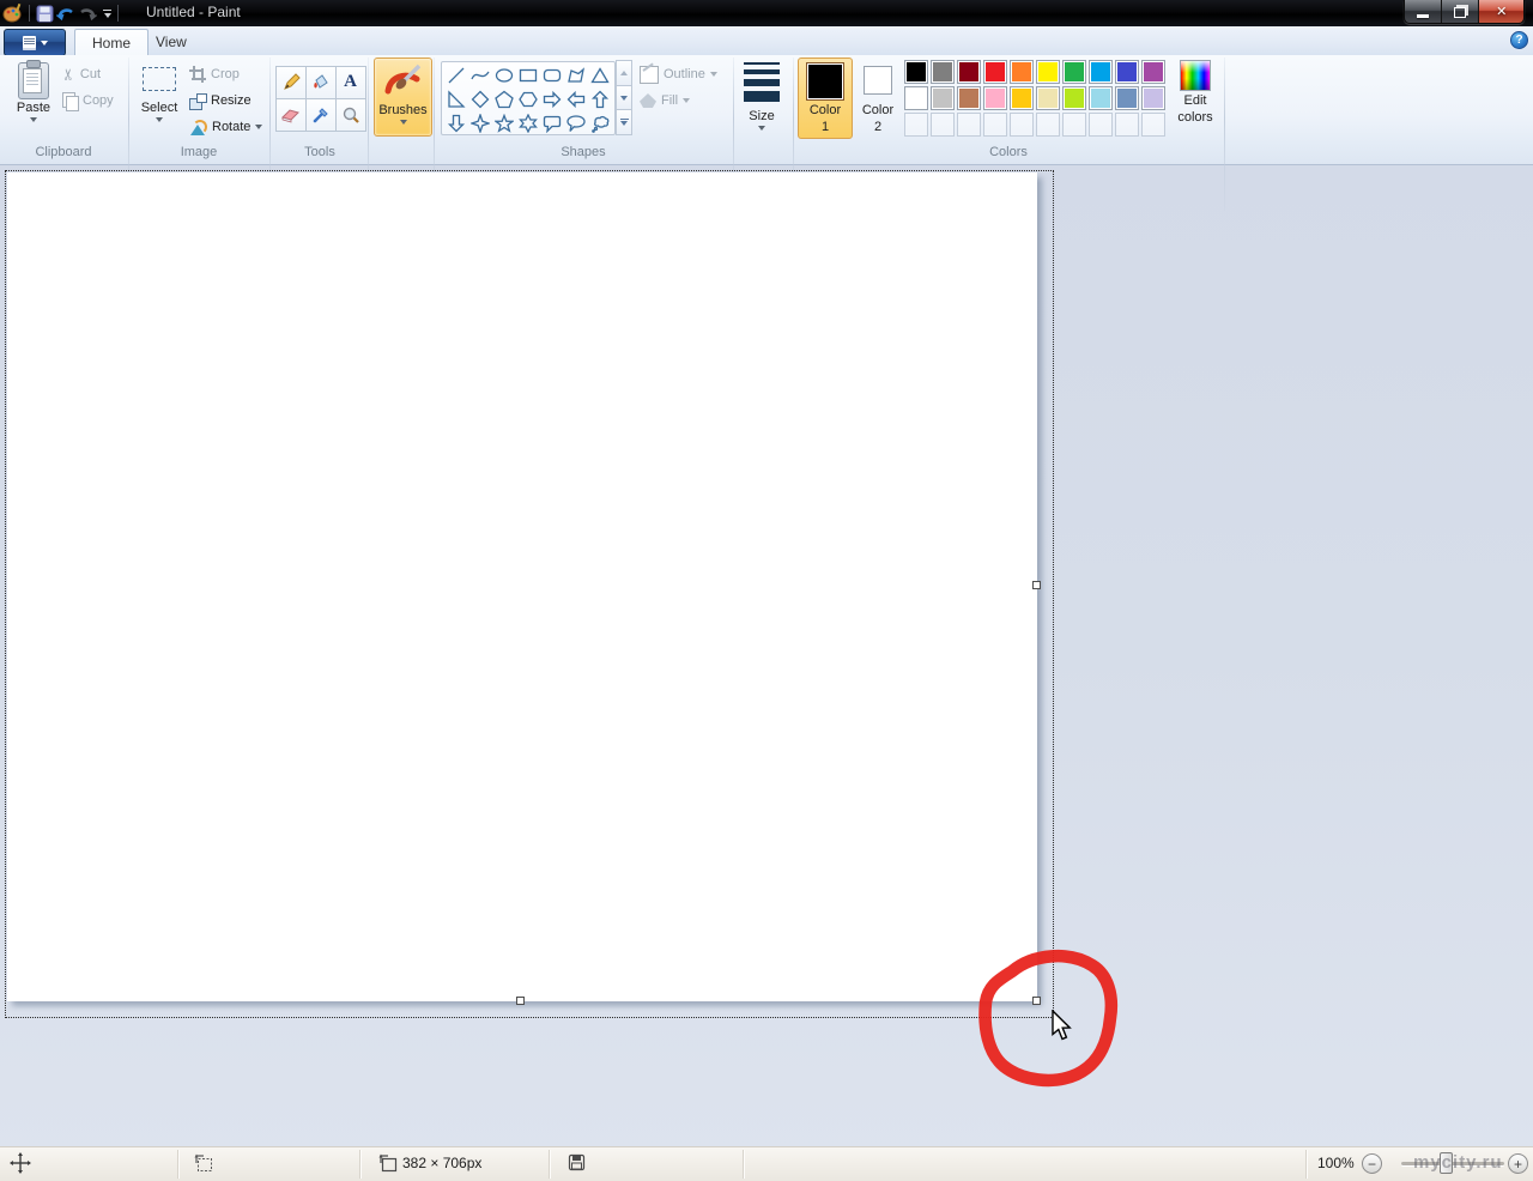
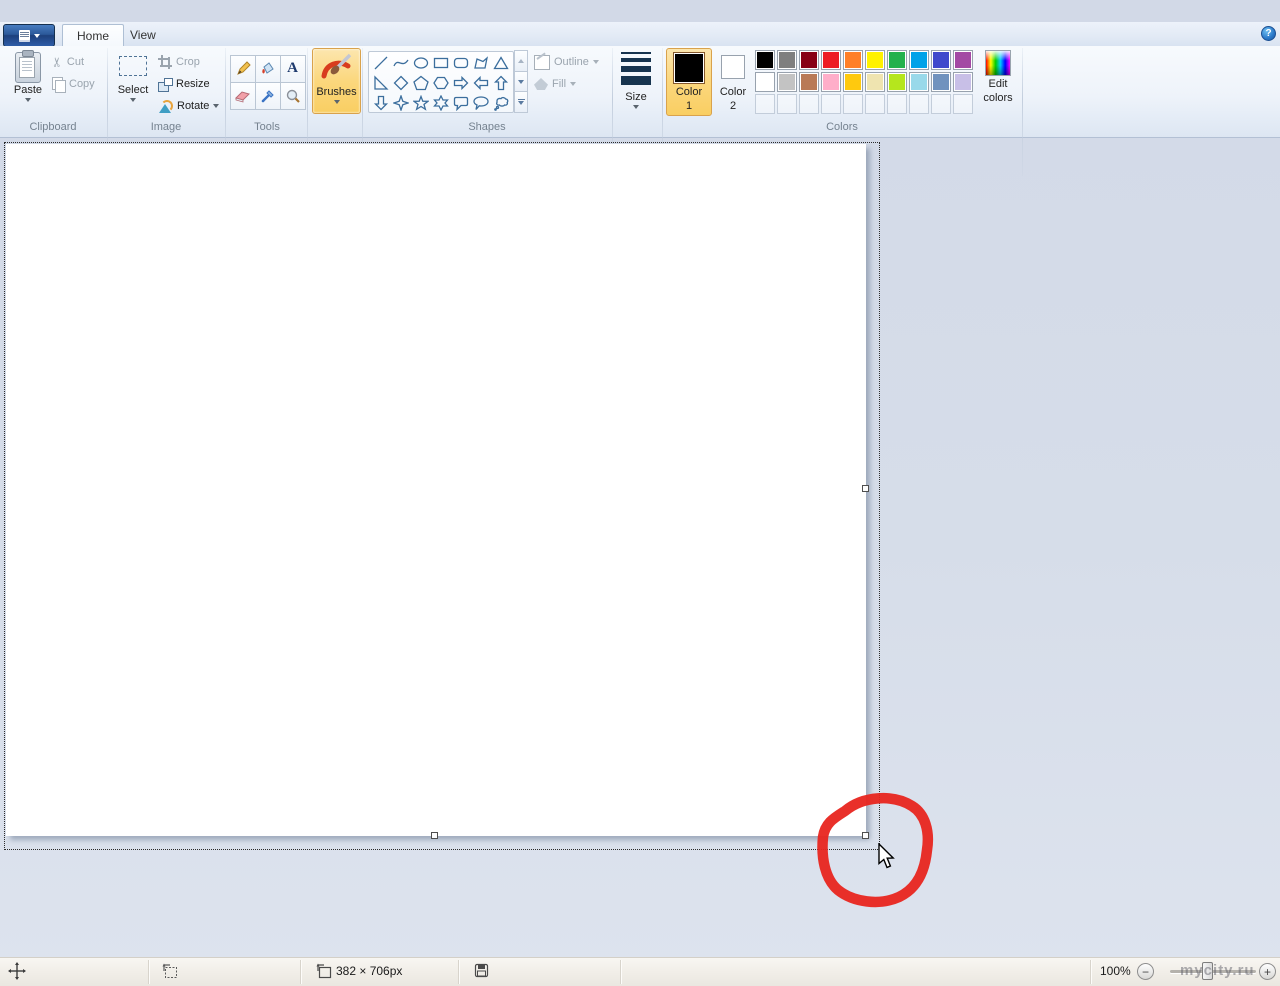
- Untitled - Paint
- ✕
  Home
  View
  ?
  Paste
  Cut
  Copy
  Clipboard
  Select
  Crop
  Resize
  Rotate
  Image
  A
  Tools
  Brushes
  Outline
  Fill
  Shapes
  Size
  Color 1
  Color 2
  Edit colors
  Colors
  382 × 706px
  100%
  −
  +
  mycity.ru
